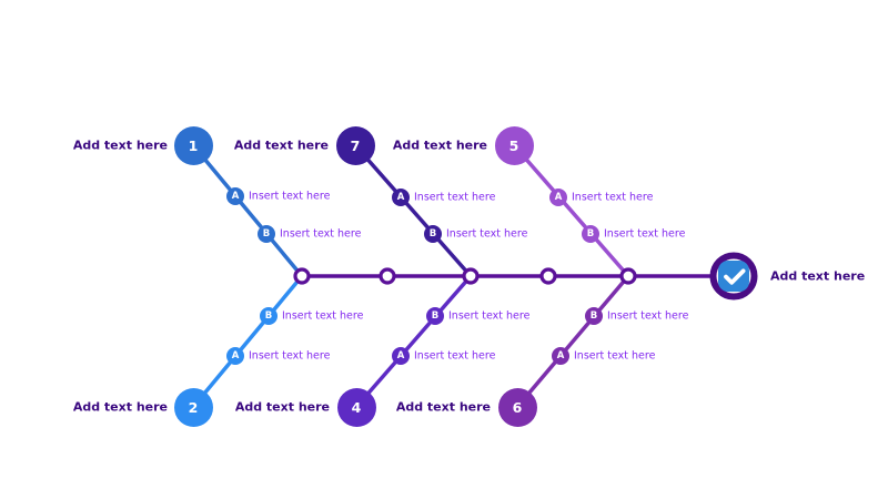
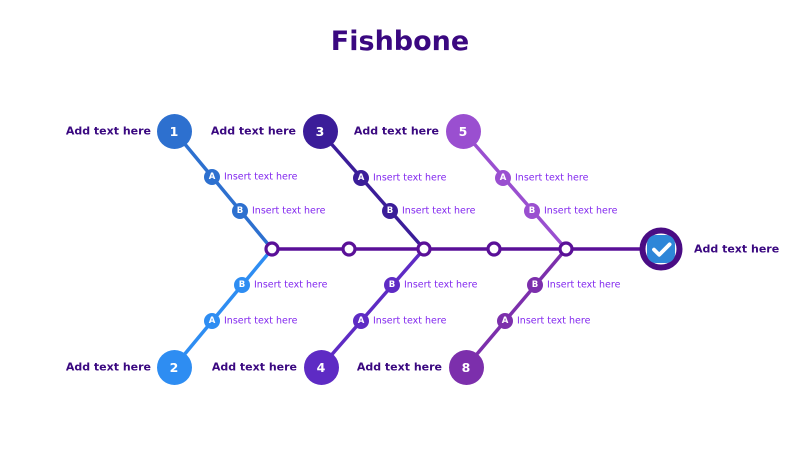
+ Fishbone
  Add text here
  1
  A
  Insert text here
  B
  Insert text here
  Add text here
  2
  B
  Insert text here
  A
  Insert text here
  Add text here
- 7
+ 3
  A
  Insert text here
  B
  Insert text here
  Add text here
  4
  B
  Insert text here
  A
  Insert text here
  Add text here
  5
  A
  Insert text here
  B
  Insert text here
  Add text here
- 6
+ 8
  B
  Insert text here
  A
  Insert text here
  Add text here
